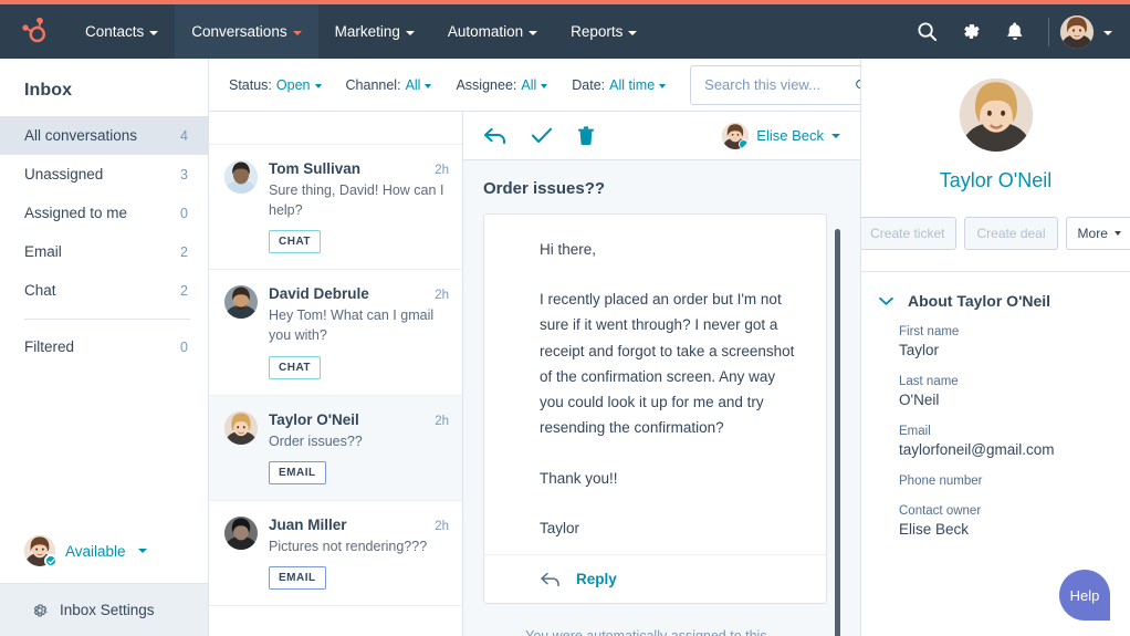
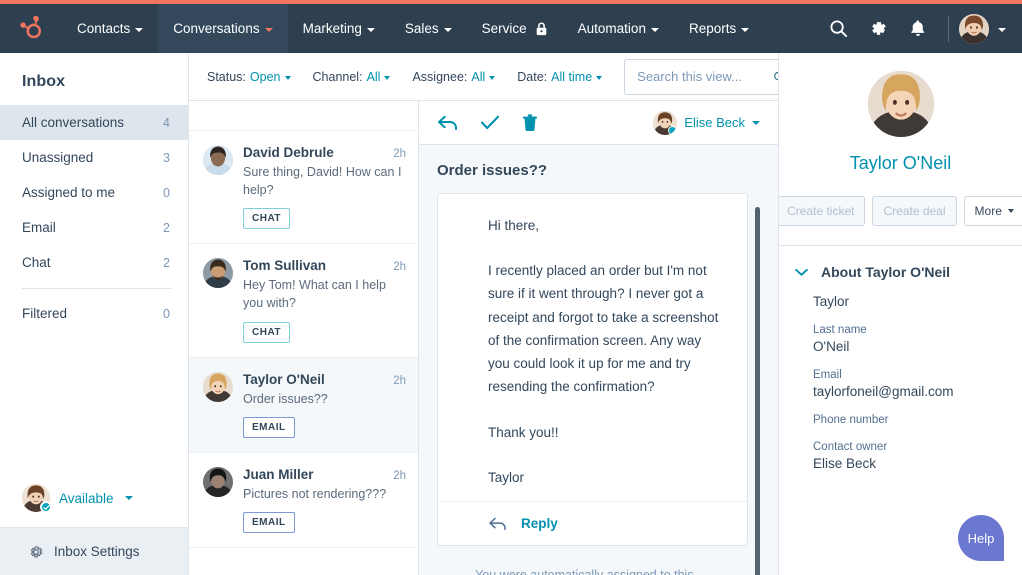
  Contacts
  Conversations
  Marketing
+ Sales
+ Service
  Automation
  Reports
  Inbox
  All conversations
  4
  Unassigned
  3
  Assigned to me
  0
  Email
  2
  Chat
  2
  Filtered
  0
  Available
  Inbox Settings
  Status:
  Open
  Channel:
  All
  Assignee:
  All
  Date:
  All time
  Search this view...
- Tom Sullivan
+ David Debrule
  2h
  Sure thing, David! How can I help?
  CHAT
- David Debrule
+ Tom Sullivan
  2h
- Hey Tom! What can I gmail you with?
+ Hey Tom! What can I help you with?
  CHAT
  Taylor O'Neil
  2h
  Order issues??
  EMAIL
  Juan Miller
  2h
  Pictures not rendering???
  EMAIL
  Elise Beck
  Order issues??
  Hi there,
  I recently placed an order but I'm not sure if it went through? I never got a receipt and forgot to take a screenshot of the confirmation screen. Any way you could look it up for me and try resending the confirmation?
  Thank you!!
  Taylor
  Reply
  Taylor O'Neil
  Create ticket
  Create deal
  More
  About Taylor O'Neil
- First name
  Taylor
  Last name
  O'Neil
  Email
  taylorfoneil@gmail.com
  Phone number
  Contact owner
  Elise Beck
  Help
